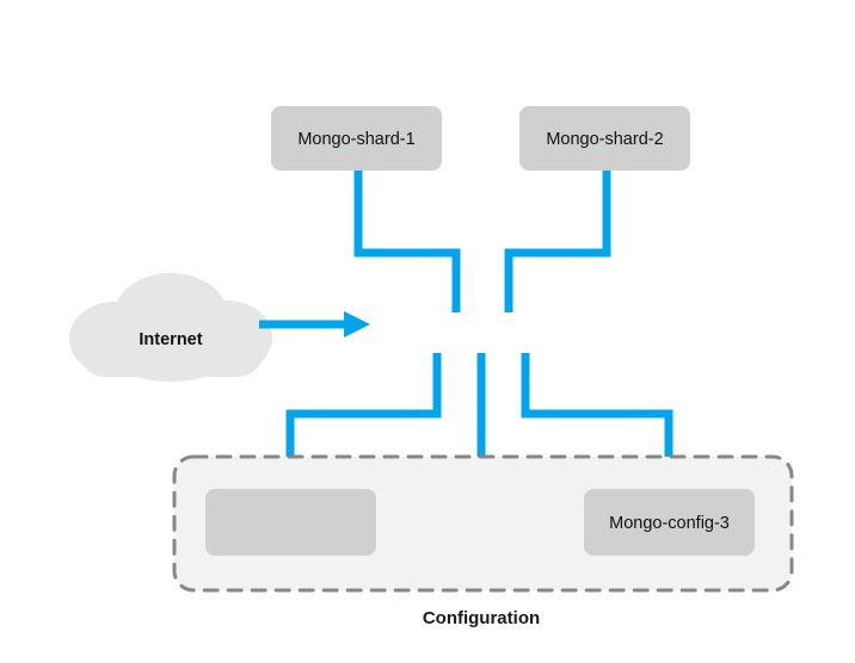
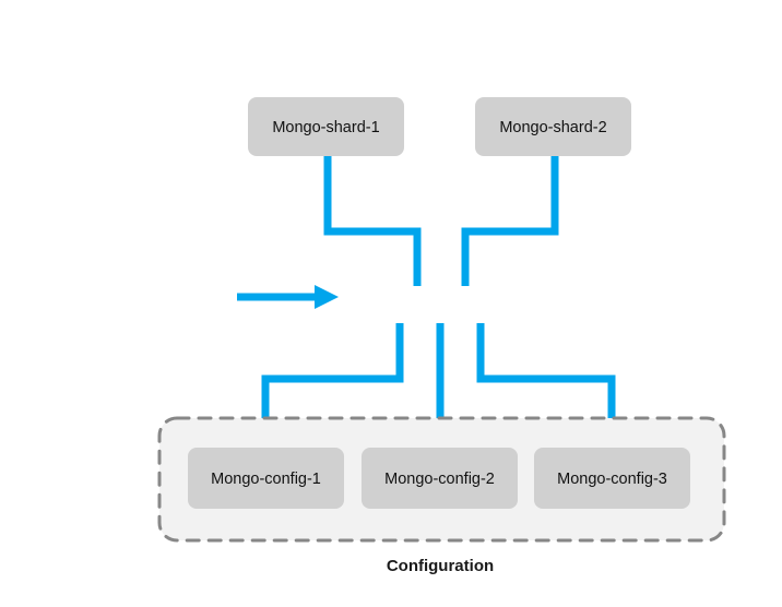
  Mongo-shard-1
  Mongo-shard-2
- Internet
  Configuration
+ Mongo-config-1
+ Mongo-config-2
  Mongo-config-3
